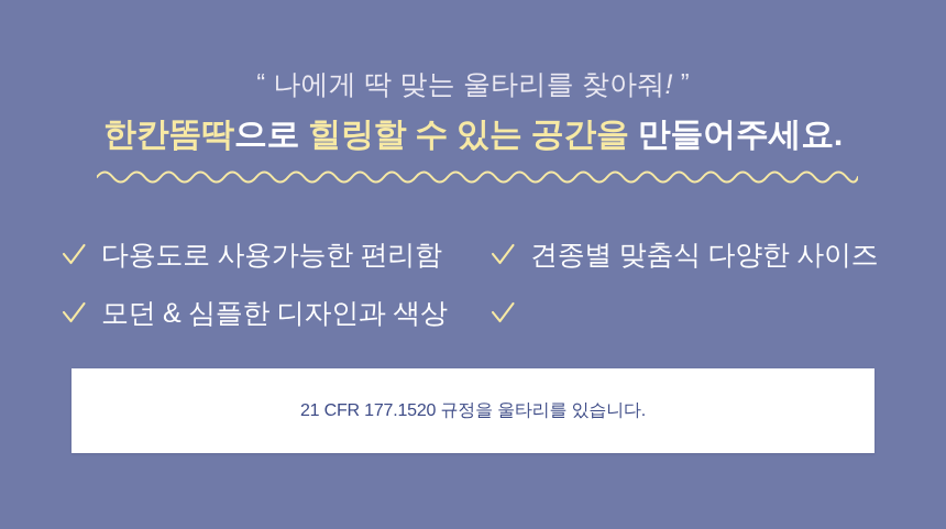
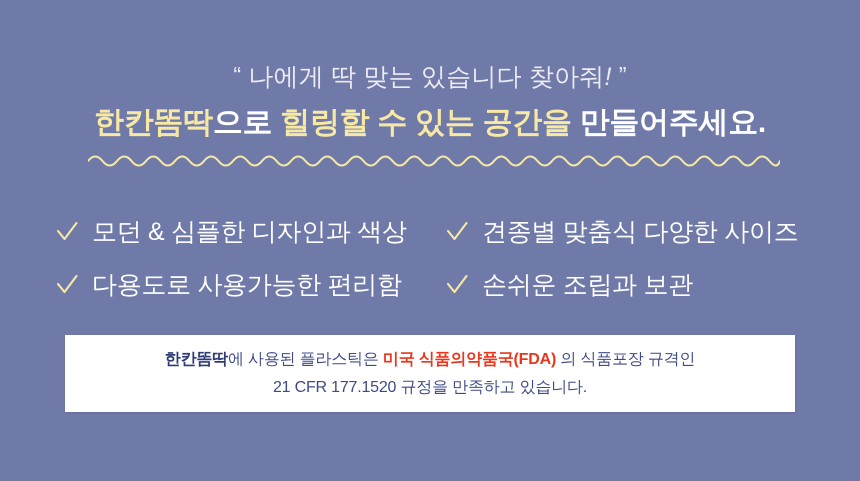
- “ 나에게 딱 맞는 울타리를 찾아줘! ”
+ “ 나에게 딱 맞는 있습니다 찾아줘! ”
  한칸똠딱으로 힐링할 수 있는 공간을 만들어주세요.
- 다용도로 사용가능한 편리함
+ 모던 & 심플한 디자인과 색상
  견종별 맞춤식 다양한 사이즈
- 모던 & 심플한 디자인과 색상
+ 다용도로 사용가능한 편리함
+ 손쉬운 조립과 보관
+ 한칸똠딱에 사용된 플라스틱은 미국 식품의약품국(FDA) 의 식품포장 규격인
- 21 CFR 177.1520 규정을 울타리를 있습니다.
+ 21 CFR 177.1520 규정을 만족하고 있습니다.
